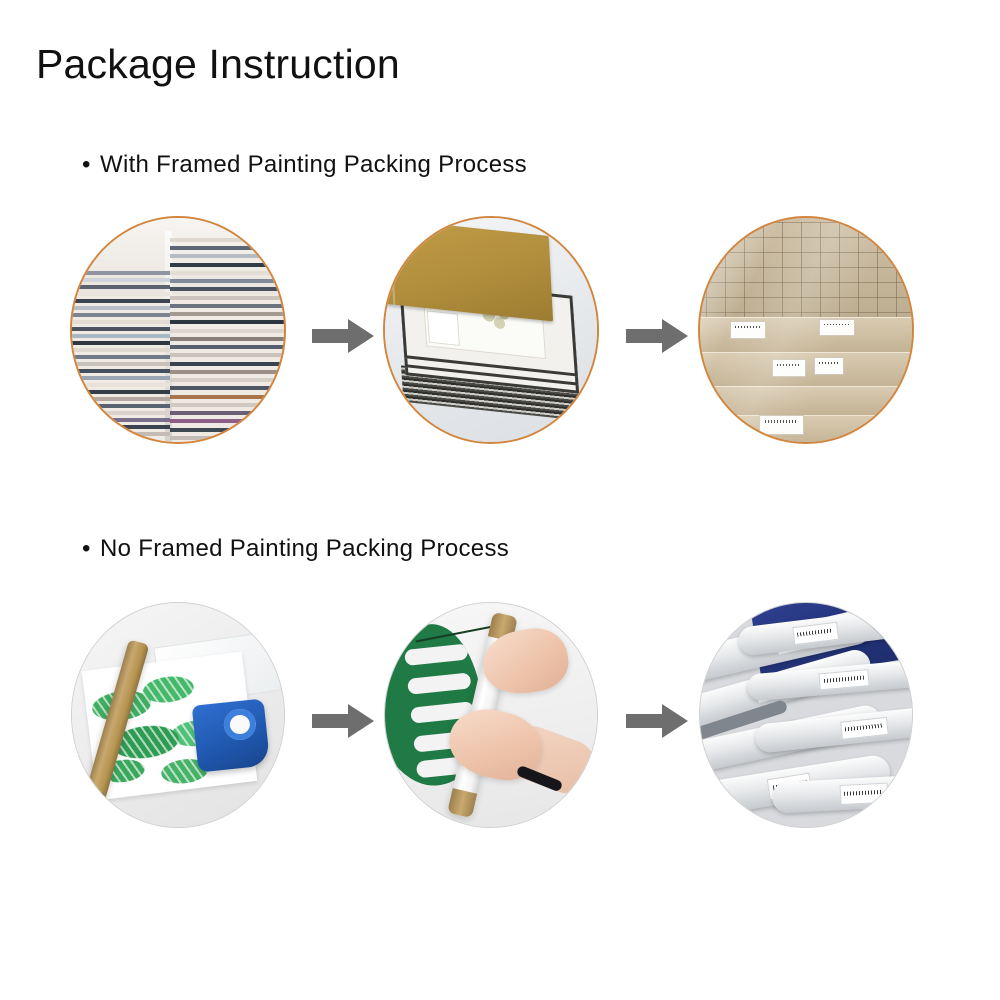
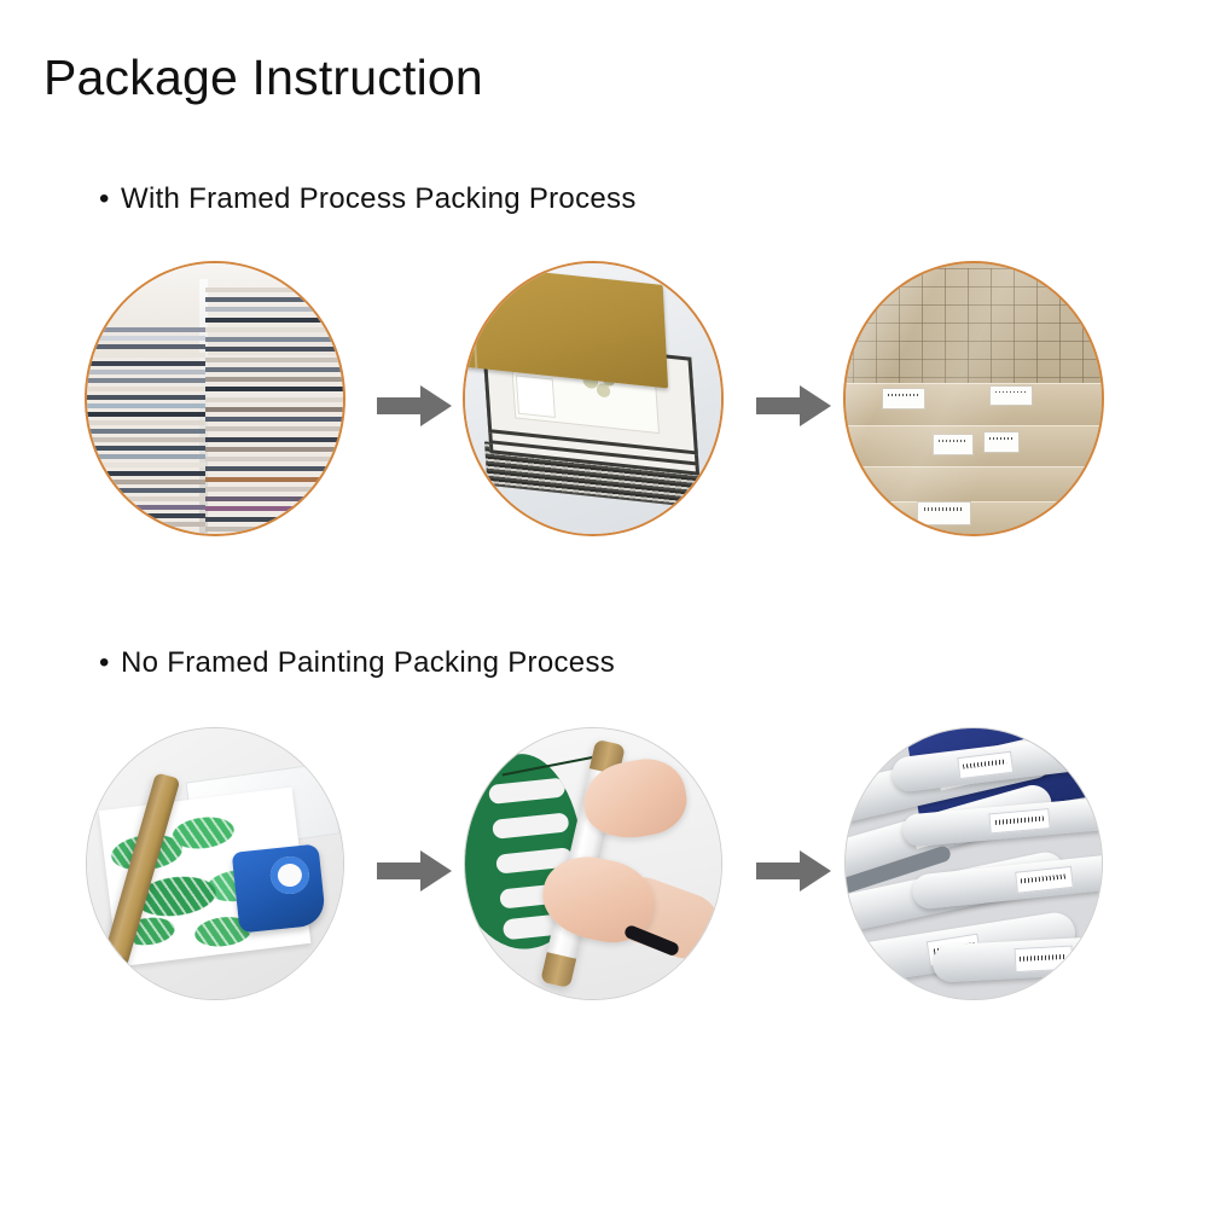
  Package Instruction
- • With Framed Painting Packing Process
+ • With Framed Process Packing Process
  • No Framed Painting Packing Process
